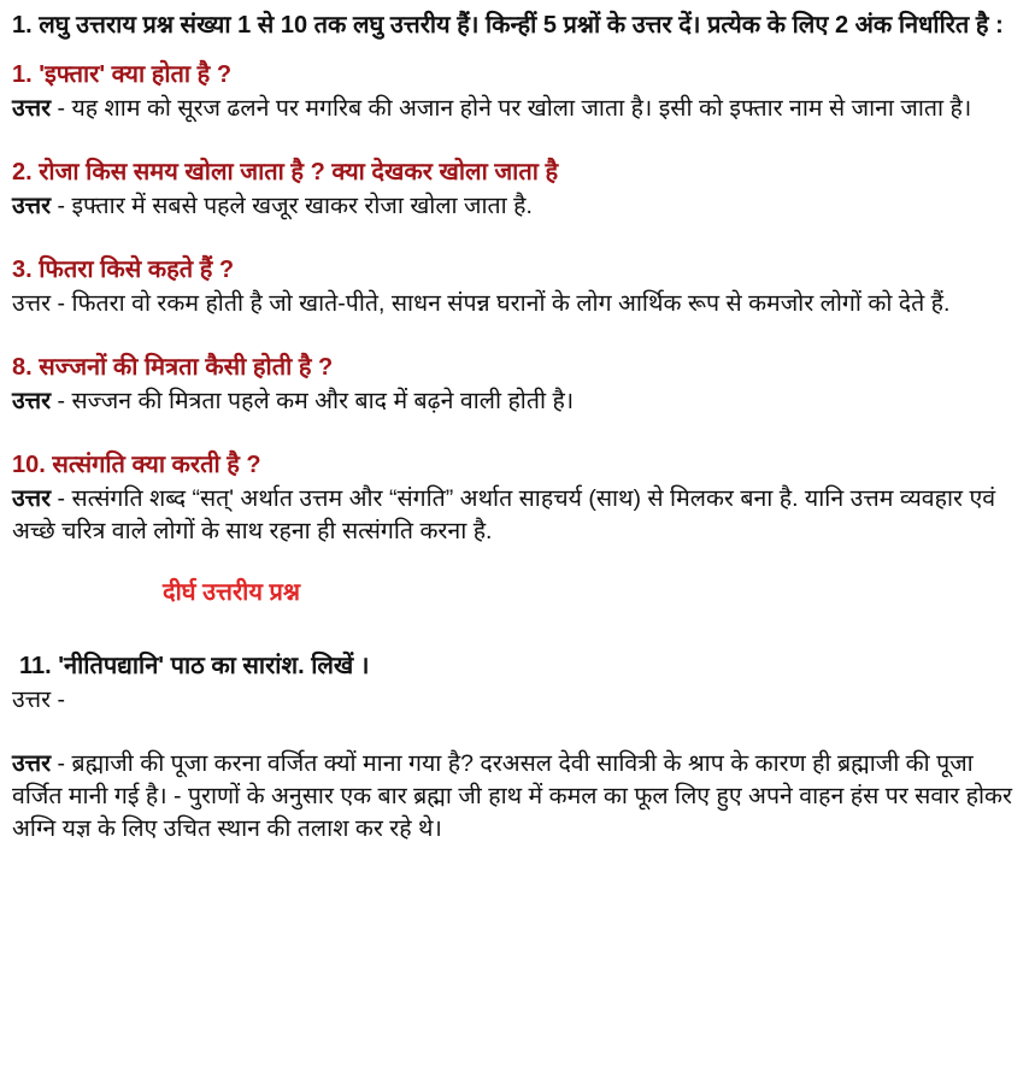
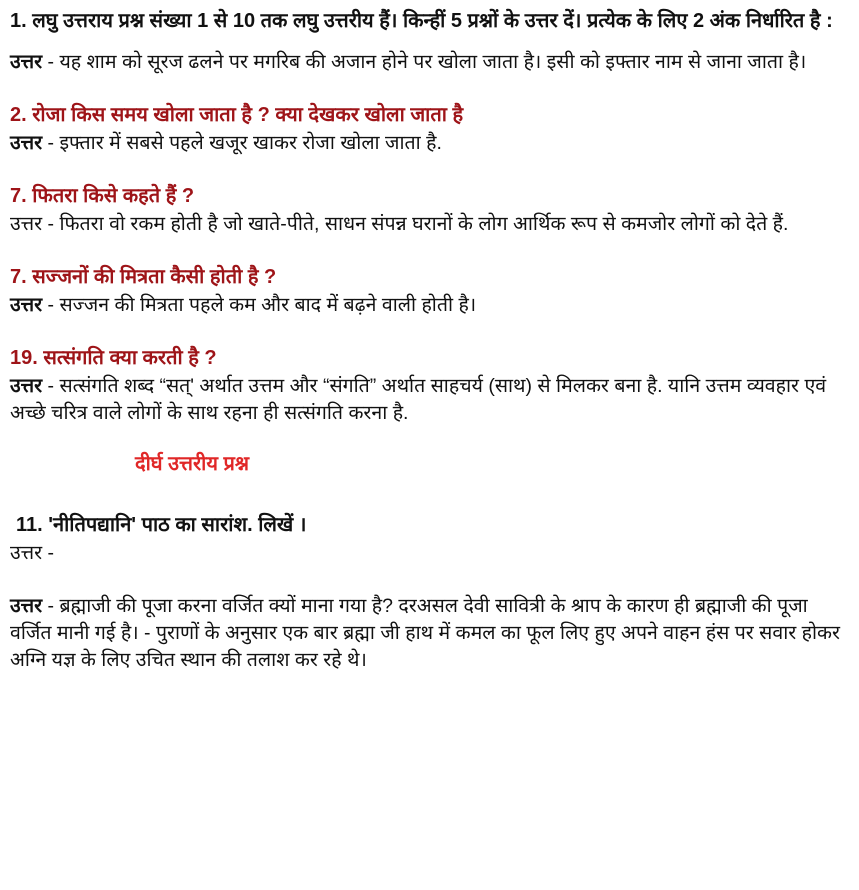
  1. लघु उत्तराय प्रश्न संख्या 1 से 10 तक लघु उत्तरीय हैं। किन्हीं 5 प्रश्नों के उत्तर दें। प्रत्येक के लिए 2 अंक निर्धारित है :
- 1. 'इफ्तार' क्या होता है ?
  उत्तर - यह शाम को सूरज ढलने पर मगरिब की अजान होने पर खोला जाता है। इसी को इफ्तार नाम से जाना जाता है।
  2. रोजा किस समय खोला जाता है ? क्या देखकर खोला जाता है
  उत्तर - इफ्तार में सबसे पहले खजूर खाकर रोजा खोला जाता है.
- 3. फितरा किसे कहते हैं ?
+ 7. फितरा किसे कहते हैं ?
  उत्तर - फितरा वो रकम होती है जो खाते-पीते, साधन संपन्न घरानों के लोग आर्थिक रूप से कमजोर लोगों को देते हैं.
- 8. सज्जनों की मित्रता कैसी होती है ?
+ 7. सज्जनों की मित्रता कैसी होती है ?
  उत्तर - सज्जन की मित्रता पहले कम और बाद में बढ़ने वाली होती है।
- 10. सत्संगति क्या करती है ?
+ 19. सत्संगति क्या करती है ?
  उत्तर - सत्संगति शब्द “सत्' अर्थात उत्तम और “संगति” अर्थात साहचर्य (साथ) से मिलकर बना है. यानि उत्तम व्यवहार एवं अच्छे चरित्र वाले लोगों के साथ रहना ही सत्संगति करना है.
  दीर्घ उत्तरीय प्रश्न
  11. 'नीतिपद्यानि' पाठ का सारांश. लिखें ।
  उत्तर -
  उत्तर - ब्रह्माजी की पूजा करना वर्जित क्यों माना गया है? दरअसल देवी सावित्री के श्राप के कारण ही ब्रह्माजी की पूजा वर्जित मानी गई है। - पुराणों के अनुसार एक बार ब्रह्मा जी हाथ में कमल का फूल लिए हुए अपने वाहन हंस पर सवार होकर अग्नि यज्ञ के लिए उचित स्थान की तलाश कर रहे थे।
